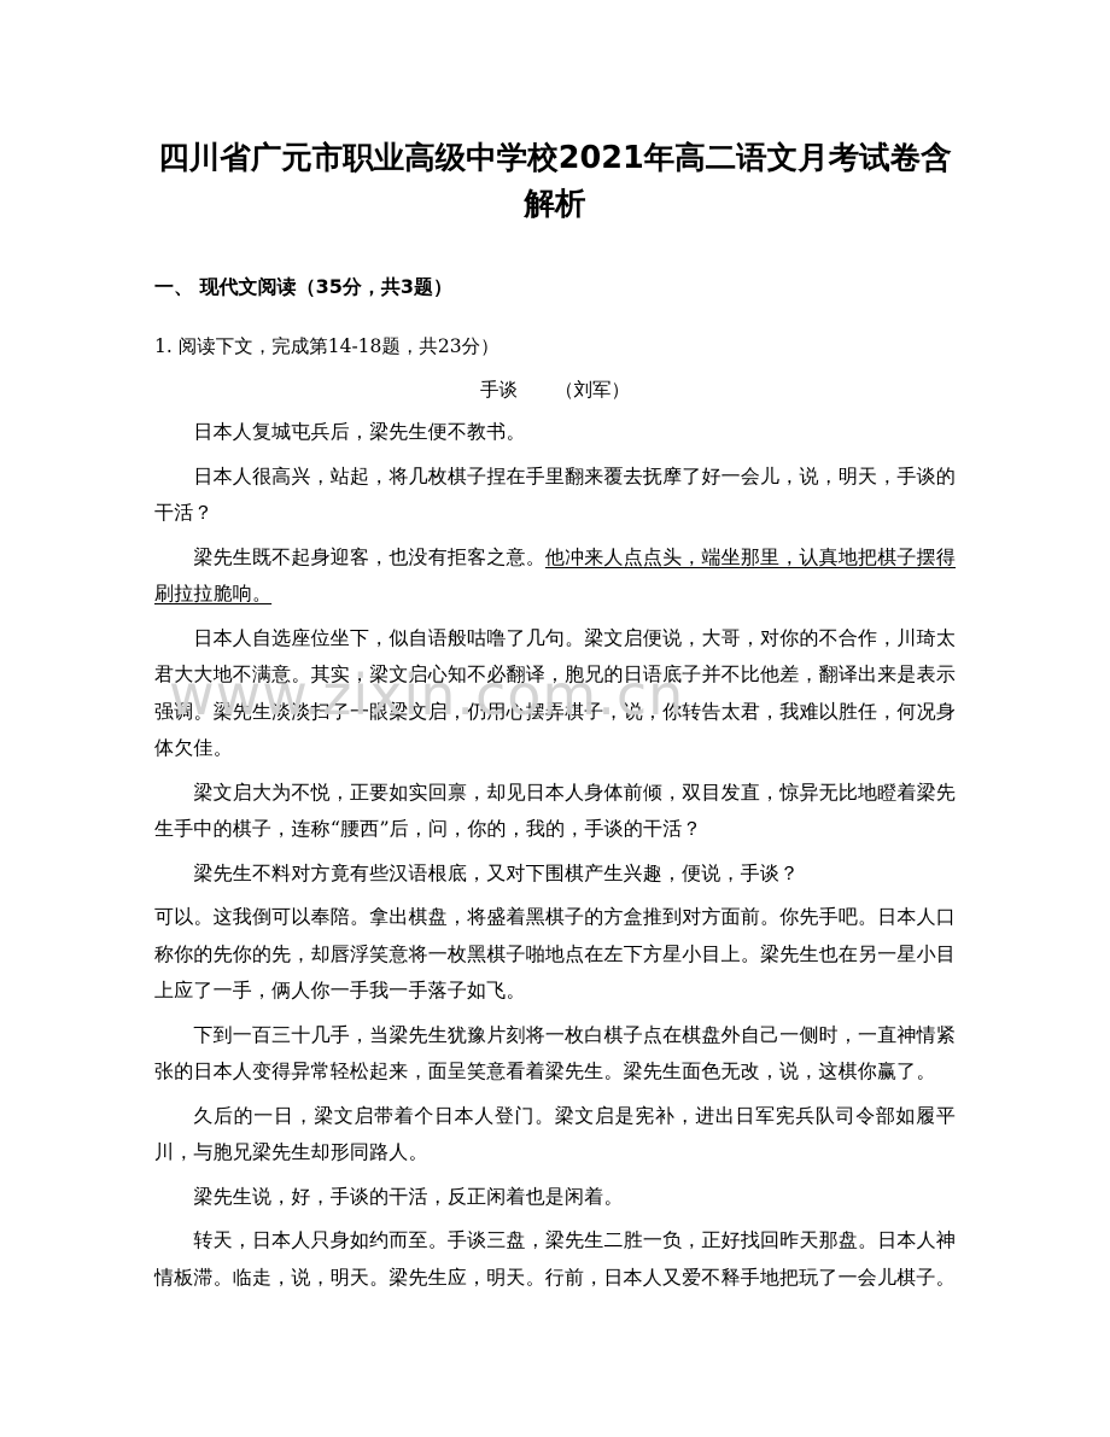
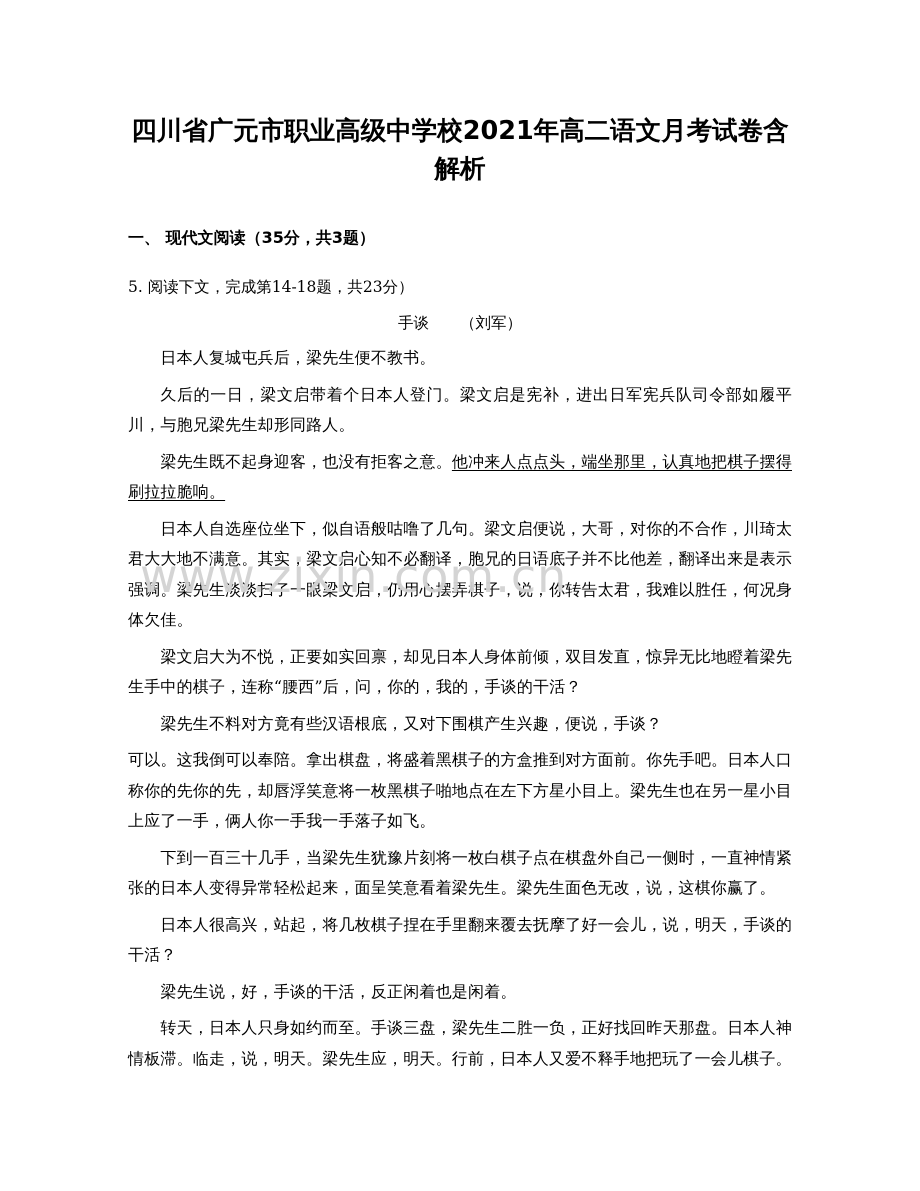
  www.zixin.com.cn
  四川省广元市职业高级中学校2021年高二语文月考试卷含解析
  一、 现代文阅读（35分，共3题）
- 1. 阅读下文，完成第14-18题，共23分）
+ 5. 阅读下文，完成第14-18题，共23分）
  手谈 （刘军）
  日本人复城屯兵后，梁先生便不教书。
- 日本人很高兴，站起，将几枚棋子捏在手里翻来覆去抚摩了好一会儿，说，明天，手谈的干活？
+ 久后的一日，梁文启带着个日本人登门。梁文启是宪补，进出日军宪兵队司令部如履平川，与胞兄梁先生却形同路人。
  梁先生既不起身迎客，也没有拒客之意。他冲来人点点头，端坐那里，认真地把棋子摆得刷拉拉脆响。
  日本人自选座位坐下，似自语般咕噜了几句。梁文启便说，大哥，对你的不合作，川琦太君大大地不满意。其实，梁文启心知不必翻译，胞兄的日语底子并不比他差，翻译出来是表示强调。梁先生淡淡扫了一眼梁文启，仍用心摆弄棋子，说，你转告太君，我难以胜任，何况身体欠佳。
  梁文启大为不悦，正要如实回禀，却见日本人身体前倾，双目发直，惊异无比地瞪着梁先生手中的棋子，连称“腰西”后，问，你的，我的，手谈的干活？
  梁先生不料对方竟有些汉语根底，又对下围棋产生兴趣，便说，手谈？
  可以。这我倒可以奉陪。拿出棋盘，将盛着黑棋子的方盒推到对方面前。你先手吧。日本人口称你的先你的先，却唇浮笑意将一枚黑棋子啪地点在左下方星小目上。梁先生也在另一星小目上应了一手，俩人你一手我一手落子如飞。
  下到一百三十几手，当梁先生犹豫片刻将一枚白棋子点在棋盘外自己一侧时，一直神情紧张的日本人变得异常轻松起来，面呈笑意看着梁先生。梁先生面色无改，说，这棋你赢了。
- 久后的一日，梁文启带着个日本人登门。梁文启是宪补，进出日军宪兵队司令部如履平川，与胞兄梁先生却形同路人。
+ 日本人很高兴，站起，将几枚棋子捏在手里翻来覆去抚摩了好一会儿，说，明天，手谈的干活？
  梁先生说，好，手谈的干活，反正闲着也是闲着。
  转天，日本人只身如约而至。手谈三盘，梁先生二胜一负，正好找回昨天那盘。日本人神情板滞。临走，说，明天。梁先生应，明天。行前，日本人又爱不释手地把玩了一会儿棋子。
